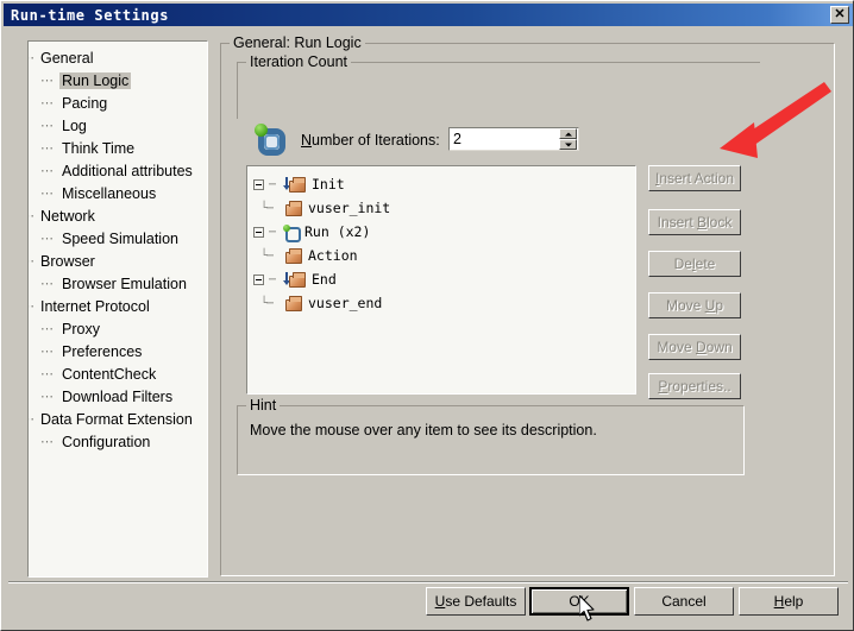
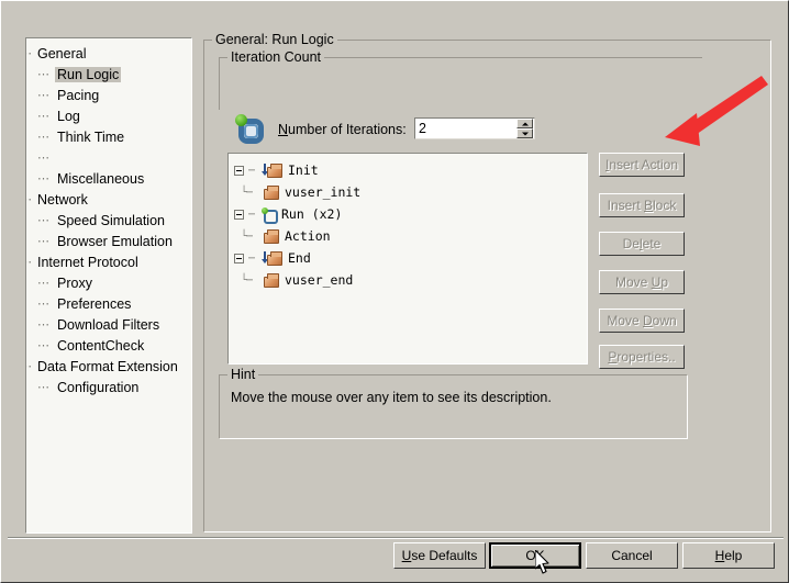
- Run-time Settings
- ✕
  General
  ⋯
  Run Logic
  ⋯
  Pacing
  ⋯
  Log
  ⋯
  Think Time
  ⋯
- Additional attributes
  ⋯
  Miscellaneous
  Network
  ⋯
  Speed Simulation
- Browser
  ⋯
  Browser Emulation
  Internet Protocol
  ⋯
  Proxy
  ⋯
  Preferences
  ⋯
- ContentCheck
+ Download Filters
  ⋯
- Download Filters
+ ContentCheck
  Data Format Extension
  ⋯
  Configuration
  General: Run Logic
  Iteration Count
  Number of Iterations:
  2
  ⋯
  Init
  └⋯
  vuser_init
  ⋯
  Run (x2)
  └⋯
  Action
  ⋯
  End
  └⋯
  vuser_end
  Insert Action
  Insert Block
  Delete
  Move Up
  Move Down
  Properties..
  Hint
  Move the mouse over any item to see its description.
  Use Defaults
  Cancel
  Help
